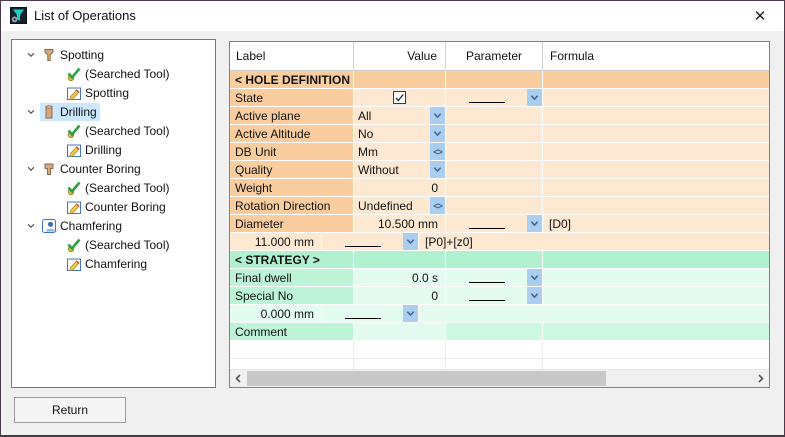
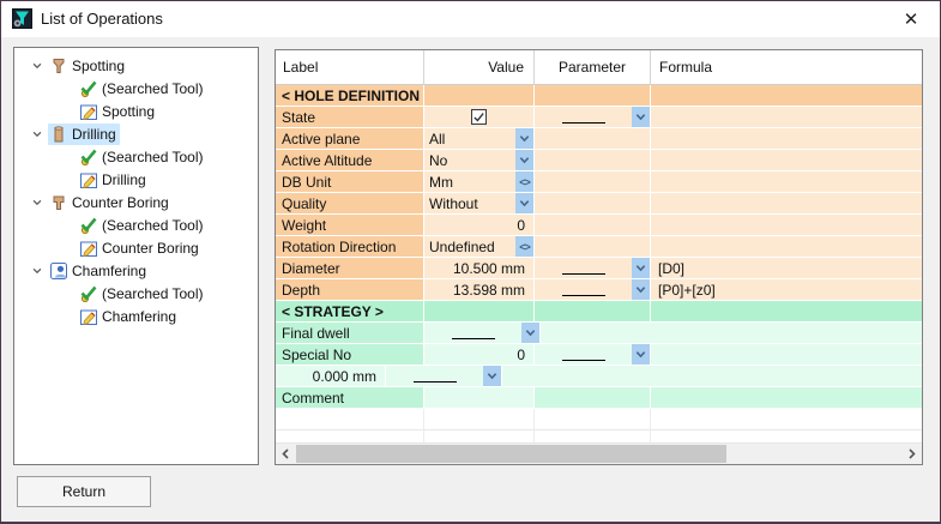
  List of Operations
  ✕
  Spotting
  (Searched Tool)
  Spotting
  Drilling
  (Searched Tool)
  Drilling
  Counter Boring
  (Searched Tool)
  Counter Boring
  Chamfering
  (Searched Tool)
  Chamfering
  Label
  Value
  Parameter
  Formula
  < HOLE DEFINITION
  State
  Active plane
  All
  Active Altitude
  No
  DB Unit
  Mm
  <>
  Quality
  Without
  Weight
  0
  Rotation Direction
  Undefined
  <>
  Diameter
  10.500 mm
  [D0]
+ Depth
- 11.000 mm
+ 13.598 mm
  [P0]+[z0]
  < STRATEGY >
  Final dwell
- 0.0 s
  Special No
  0
  0.000 mm
  Comment
  Return
